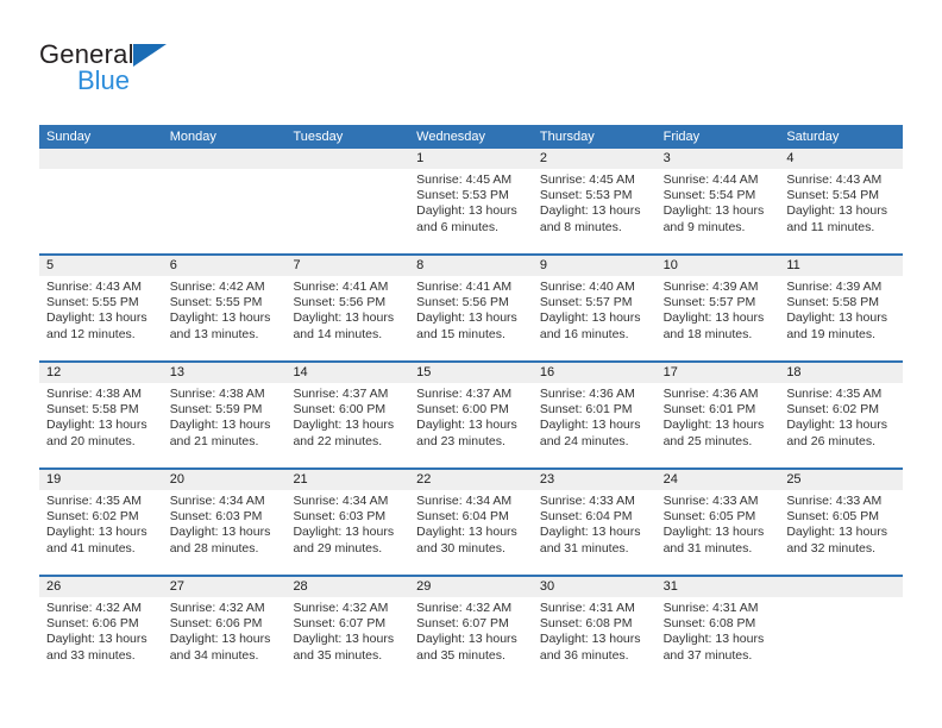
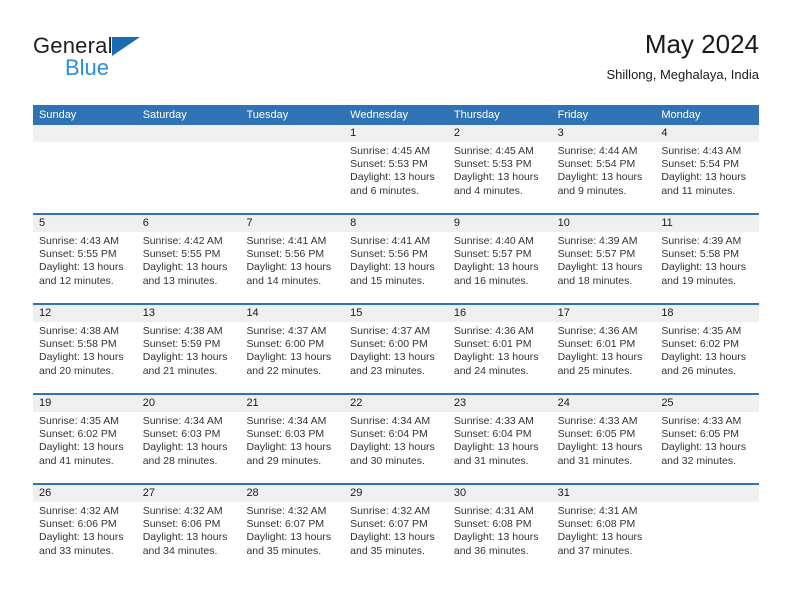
  General
  Blue
+ May 2024
+ Shillong, Meghalaya, India
  Sunday
- Monday
+ Saturday
  Tuesday
  Wednesday
  Thursday
  Friday
- Saturday
+ Monday
  1
  Sunrise: 4:45 AM
  Sunset: 5:53 PM
  Daylight: 13 hours
  and 6 minutes.
  2
  Sunrise: 4:45 AM
  Sunset: 5:53 PM
  Daylight: 13 hours
- and 8 minutes.
+ and 4 minutes.
  3
  Sunrise: 4:44 AM
  Sunset: 5:54 PM
  Daylight: 13 hours
  and 9 minutes.
  4
  Sunrise: 4:43 AM
  Sunset: 5:54 PM
  Daylight: 13 hours
  and 11 minutes.
  5
  Sunrise: 4:43 AM
  Sunset: 5:55 PM
  Daylight: 13 hours
  and 12 minutes.
  6
  Sunrise: 4:42 AM
  Sunset: 5:55 PM
  Daylight: 13 hours
  and 13 minutes.
  7
  Sunrise: 4:41 AM
  Sunset: 5:56 PM
  Daylight: 13 hours
  and 14 minutes.
  8
  Sunrise: 4:41 AM
  Sunset: 5:56 PM
  Daylight: 13 hours
  and 15 minutes.
  9
  Sunrise: 4:40 AM
  Sunset: 5:57 PM
  Daylight: 13 hours
  and 16 minutes.
  10
  Sunrise: 4:39 AM
  Sunset: 5:57 PM
  Daylight: 13 hours
  and 18 minutes.
  11
  Sunrise: 4:39 AM
  Sunset: 5:58 PM
  Daylight: 13 hours
  and 19 minutes.
  12
  Sunrise: 4:38 AM
  Sunset: 5:58 PM
  Daylight: 13 hours
  and 20 minutes.
  13
  Sunrise: 4:38 AM
  Sunset: 5:59 PM
  Daylight: 13 hours
  and 21 minutes.
  14
  Sunrise: 4:37 AM
  Sunset: 6:00 PM
  Daylight: 13 hours
  and 22 minutes.
  15
  Sunrise: 4:37 AM
  Sunset: 6:00 PM
  Daylight: 13 hours
  and 23 minutes.
  16
  Sunrise: 4:36 AM
  Sunset: 6:01 PM
  Daylight: 13 hours
  and 24 minutes.
  17
  Sunrise: 4:36 AM
  Sunset: 6:01 PM
  Daylight: 13 hours
  and 25 minutes.
  18
  Sunrise: 4:35 AM
  Sunset: 6:02 PM
  Daylight: 13 hours
  and 26 minutes.
  19
  Sunrise: 4:35 AM
  Sunset: 6:02 PM
  Daylight: 13 hours
  and 41 minutes.
  20
  Sunrise: 4:34 AM
  Sunset: 6:03 PM
  Daylight: 13 hours
  and 28 minutes.
  21
  Sunrise: 4:34 AM
  Sunset: 6:03 PM
  Daylight: 13 hours
  and 29 minutes.
  22
  Sunrise: 4:34 AM
  Sunset: 6:04 PM
  Daylight: 13 hours
  and 30 minutes.
  23
  Sunrise: 4:33 AM
  Sunset: 6:04 PM
  Daylight: 13 hours
  and 31 minutes.
  24
  Sunrise: 4:33 AM
  Sunset: 6:05 PM
  Daylight: 13 hours
  and 31 minutes.
  25
  Sunrise: 4:33 AM
  Sunset: 6:05 PM
  Daylight: 13 hours
  and 32 minutes.
  26
  Sunrise: 4:32 AM
  Sunset: 6:06 PM
  Daylight: 13 hours
  and 33 minutes.
  27
  Sunrise: 4:32 AM
  Sunset: 6:06 PM
  Daylight: 13 hours
  and 34 minutes.
  28
  Sunrise: 4:32 AM
  Sunset: 6:07 PM
  Daylight: 13 hours
  and 35 minutes.
  29
  Sunrise: 4:32 AM
  Sunset: 6:07 PM
  Daylight: 13 hours
  and 35 minutes.
  30
  Sunrise: 4:31 AM
  Sunset: 6:08 PM
  Daylight: 13 hours
  and 36 minutes.
  31
  Sunrise: 4:31 AM
  Sunset: 6:08 PM
  Daylight: 13 hours
  and 37 minutes.
